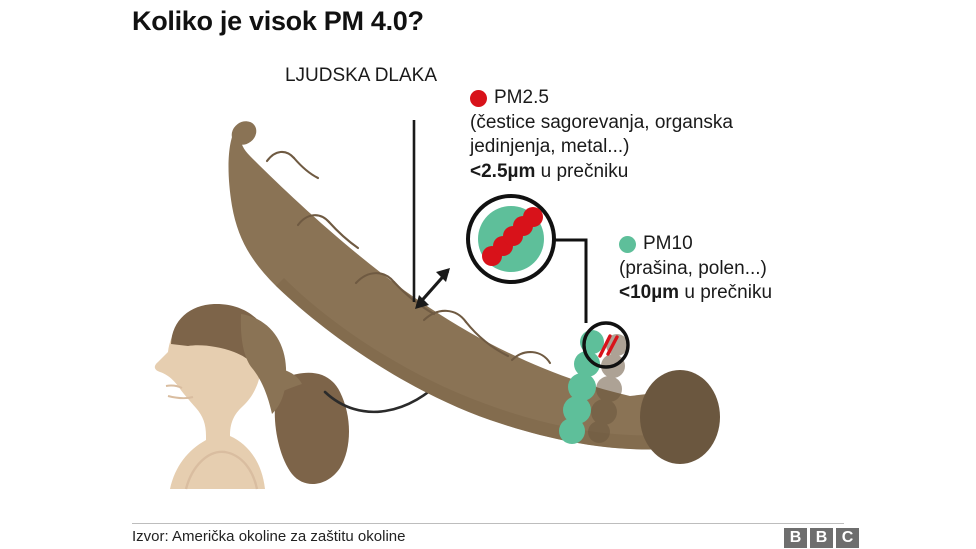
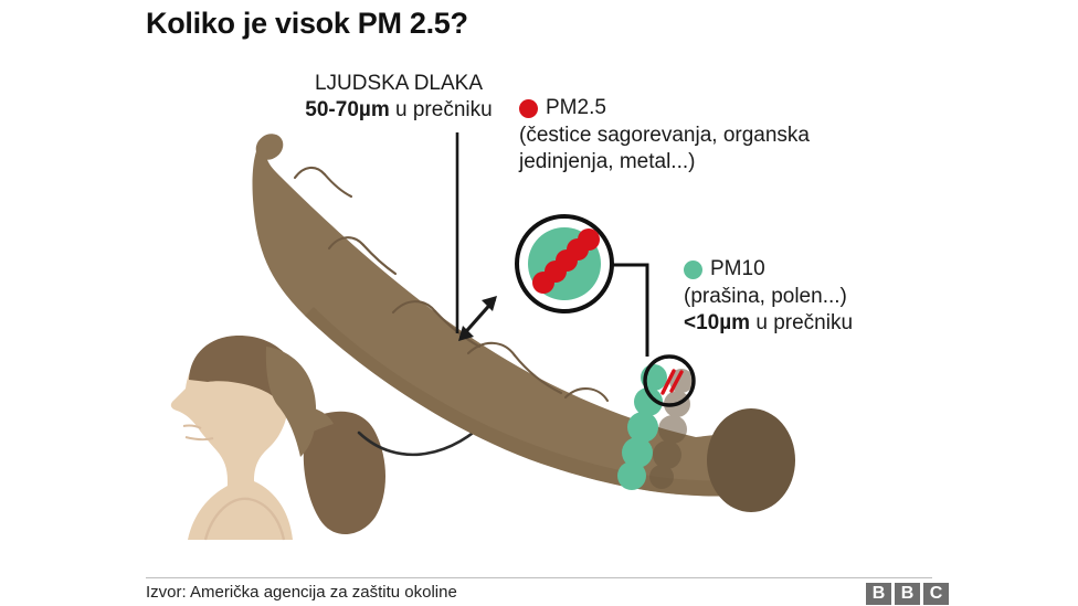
- Koliko je visok PM 4.0?
+ Koliko je visok PM 2.5?
  LJUDSKA DLAKA
+ 50-70µm u prečniku
  PM2.5
  (čestice sagorevanja, organska
  jedinjenja, metal...)
- <2.5µm u prečniku
  PM10
  (prašina, polen...)
  <10µm u prečniku
- Izvor: Američka okoline za zaštitu okoline
+ Izvor: Američka agencija za zaštitu okoline
  B
  B
  C
